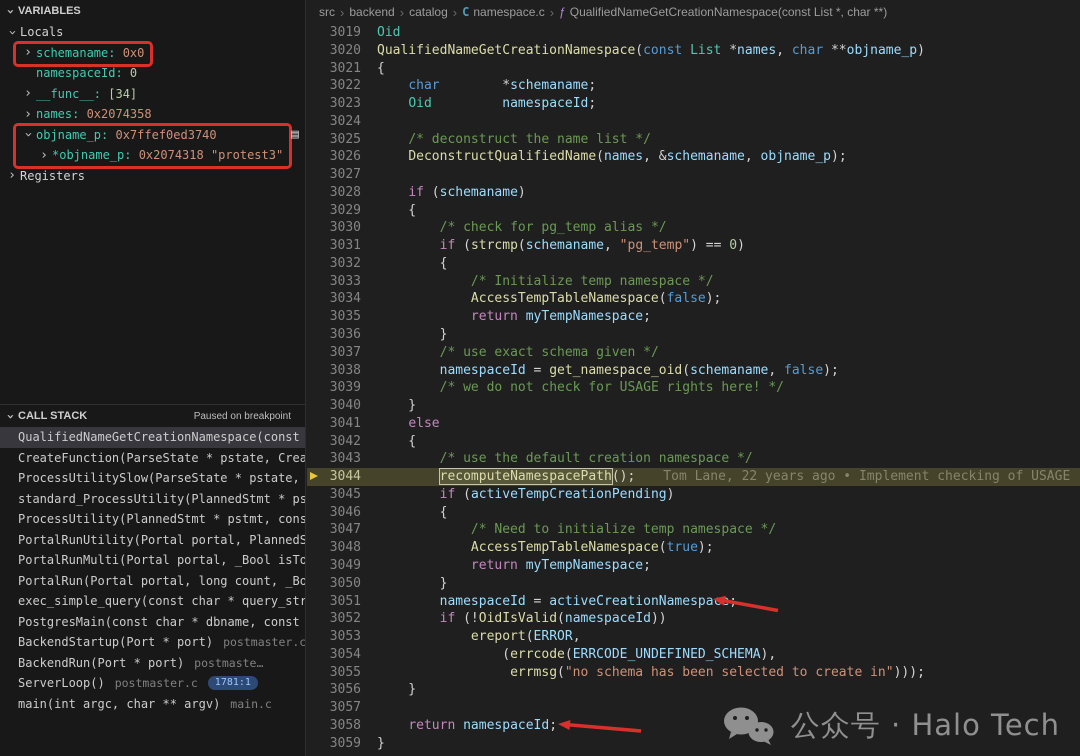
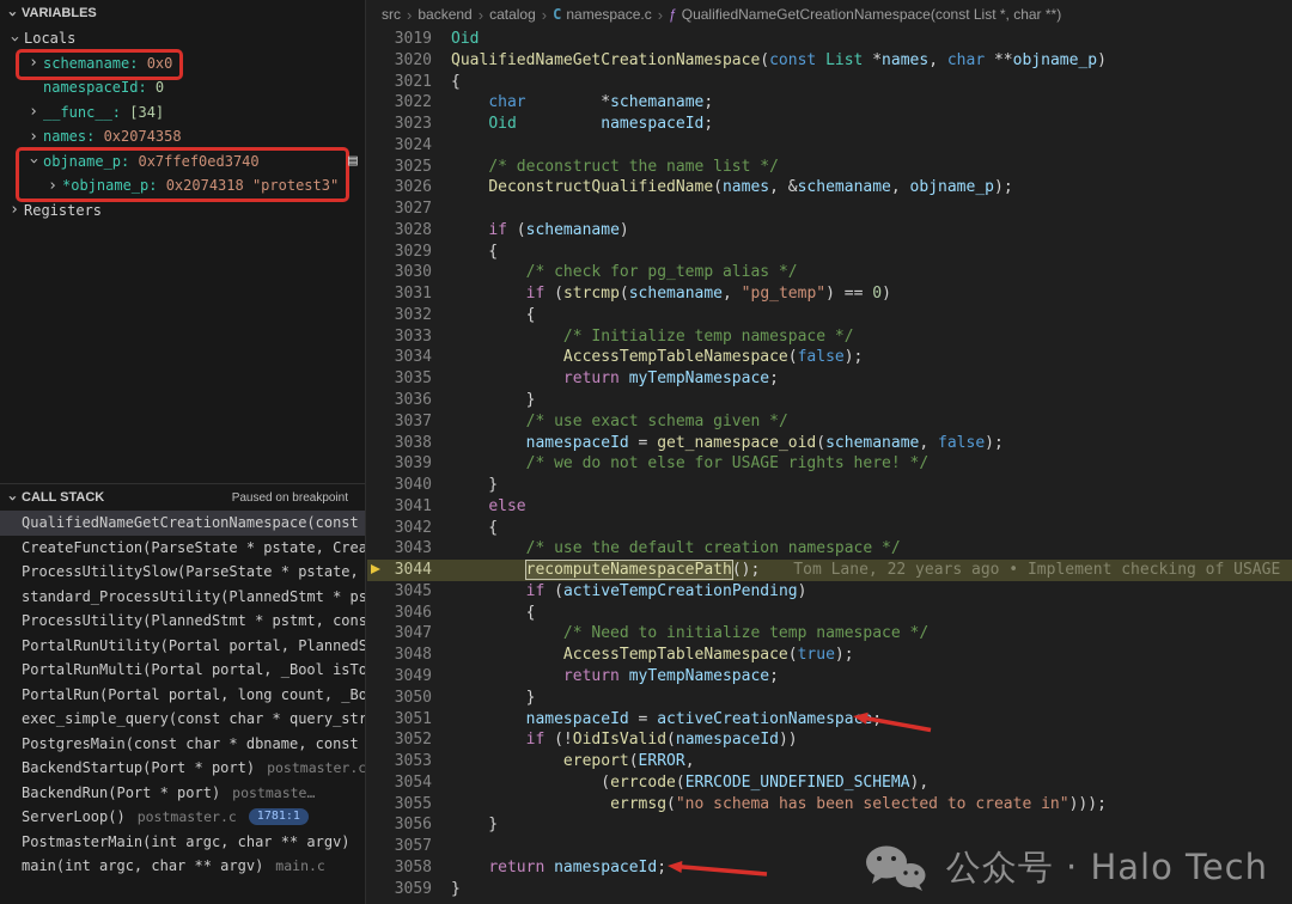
  VARIABLES
  Locals
  ›
  schemaname:
  0x0
  namespaceId:
  0
  ›
  __func__:
  [34]
  ›
  names:
  0x2074358
  objname_p:
  0x7ffef0ed3740
  ›
  *objname_p:
  0x2074318
  "protest3"
  ›
  Registers
  CALL STACK
  Paused on breakpoint
  QualifiedNameGetCreationNamespace(const
  CreateFunction(ParseState * pstate, Crea
  ProcessUtilitySlow(ParseState * pstate,
  standard_ProcessUtility(PlannedStmt * ps
  ProcessUtility(PlannedStmt * pstmt, cons
  PortalRunUtility(Portal portal, PlannedS
  PortalRunMulti(Portal portal, _Bool isTo
  PortalRun(Portal portal, long count, _Bo
  exec_simple_query(const char * query_str
  PostgresMain(const char * dbname, const
  BackendStartup(Port * port)
  postmaster.c
  BackendRun(Port * port)
  postmaste…
  ServerLoop()
  postmaster.c
  1781:1
+ PostmasterMain(int argc, char ** argv)
  main(int argc, char ** argv)
  main.c
  src
  ›
  backend
  ›
  catalog
  ›
  C
  namespace.c
  ›
  ƒ
  QualifiedNameGetCreationNamespace(const List *, char **)
  3019
  Oid
  3020
  QualifiedNameGetCreationNamespace(const List *names, char **objname_p)
  3021
  {
  3022
  char *schemaname;
  3023
  Oid namespaceId;
  3024
  3025
  /* deconstruct the name list */
  3026
  DeconstructQualifiedName(names, &schemaname, objname_p);
  3027
  3028
  if (schemaname)
  3029
  {
  3030
  /* check for pg_temp alias */
  3031
  if (strcmp(schemaname, "pg_temp") == 0)
  3032
  {
  3033
  /* Initialize temp namespace */
  3034
  AccessTempTableNamespace(false);
  3035
  return myTempNamespace;
  3036
  }
  3037
  /* use exact schema given */
  3038
  namespaceId = get_namespace_oid(schemaname, false);
  3039
- /* we do not check for USAGE rights here! */
+ /* we do not else for USAGE rights here! */
  3040
  }
  3041
  else
  3042
  {
  3043
  /* use the default creation namespace */
  3044
  recomputeNamespacePath(); Tom Lane, 22 years ago • Implement checking of USAGE
  3045
  if (activeTempCreationPending)
  3046
  {
  3047
  /* Need to initialize temp namespace */
  3048
  AccessTempTableNamespace(true);
  3049
  return myTempNamespace;
  3050
  }
  3051
  namespaceId = activeCreationNamespa
  3052
  if (!OidIsValid(namespaceId))
  3053
  ereport(ERROR,
  3054
  (errcode(ERRCODE_UNDEFINED_SCHEMA),
  3055
  errmsg("no schema has been selected to create in")));
  3056
  }
  3057
  3058
  return namespaceId;
  3059
  }
  ▤
  公众号 · Halo Tech
